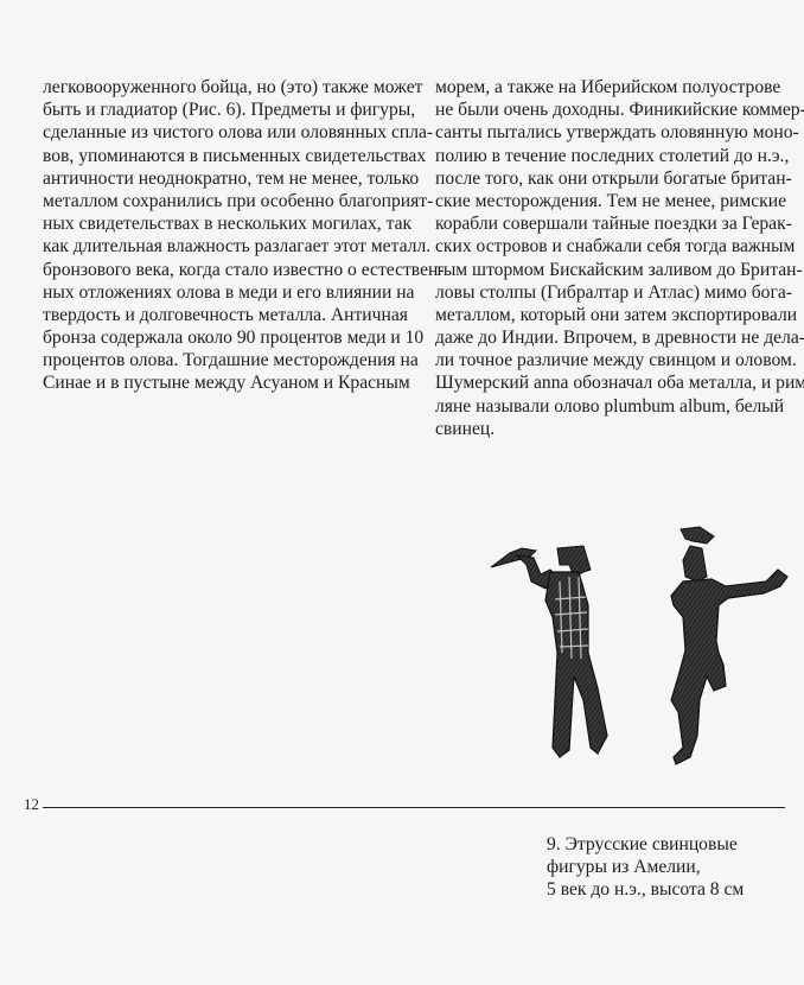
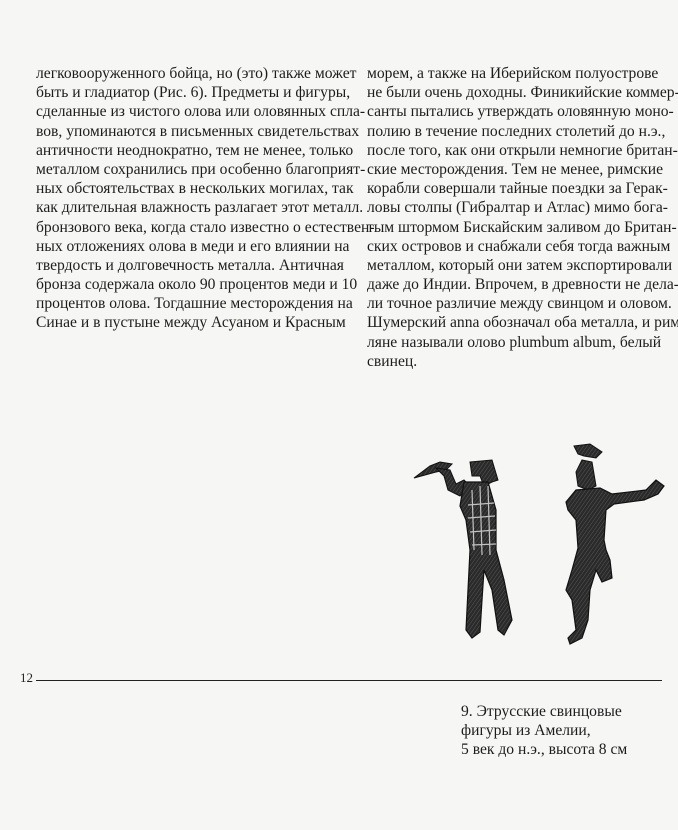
  легковооруженного бойца, но (это) также может
  быть и гладиатор (Рис. 6). Предметы и фигуры,
  сделанные из чистого олова или оловянных спла-
  вов, упоминаются в письменных свидетельствах
  античности неоднократно, тем не менее, только
  металлом сохранились при особенно благоприят-
- ных свидетельствах в нескольких могилах, так
+ ных обстоятельствах в нескольких могилах, так
  как длительная влажность разлагает этот металл.
  бронзового века, когда стало известно о естествен-
  ных отложениях олова в меди и его влиянии на
  твердость и долговечность металла. Античная
  бронза содержала около 90 процентов меди и 10
  процентов олова. Тогдашние месторождения на
  Синае и в пустыне между Асуаном и Красным
  морем, а также на Иберийском полуострове
  не были очень доходны. Финикийские коммер-
  санты пытались утверждать оловянную моно-
  полию в течение последних столетий до н.э.,
- после того, как они открыли богатые британ-
+ после того, как они открыли немногие британ-
  ские месторождения. Тем не менее, римские
  корабли совершали тайные поездки за Герак-
- ских островов и снабжали себя тогда важным
+ ловы столпы (Гибралтар и Атлас) мимо бога-
  тым штормом Бискайским заливом до Британ-
- ловы столпы (Гибралтар и Атлас) мимо бога-
+ ских островов и снабжали себя тогда важным
  металлом, который они затем экспортировали
  даже до Индии. Впрочем, в древности не дела-
  ли точное различие между свинцом и оловом.
  Шумерский anna обозначал оба металла, и рим
  ляне называли олово plumbum album, белый
  свинец.
  12
  9. Этрусские свинцовые
  фигуры из Амелии,
  5 век до н.э., высота 8 см
